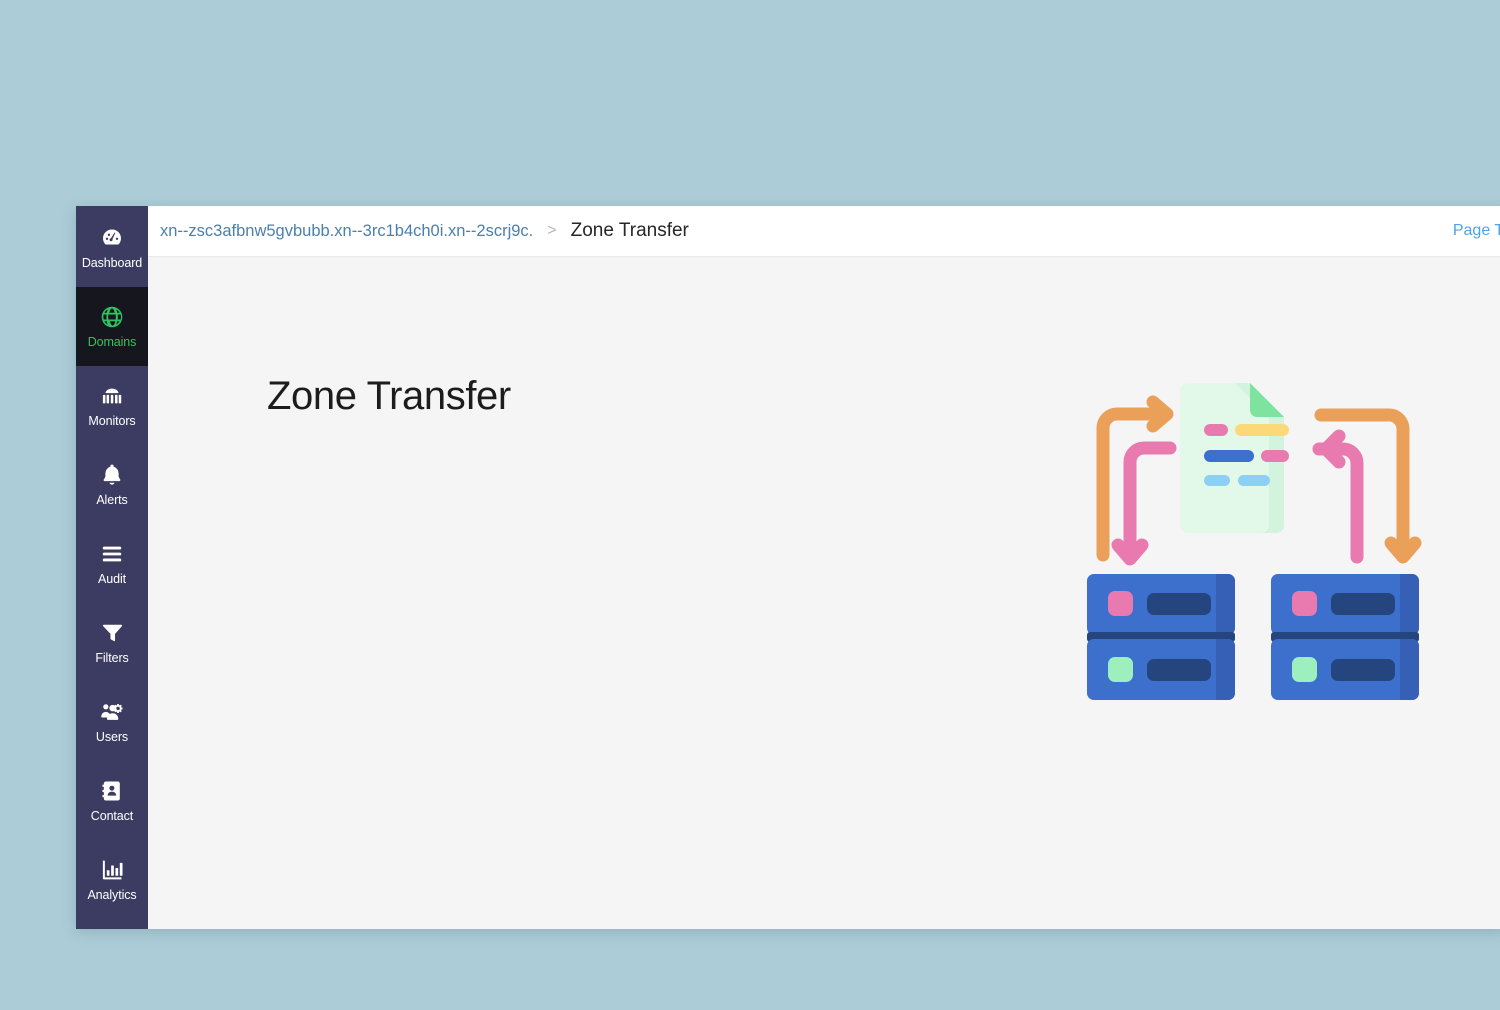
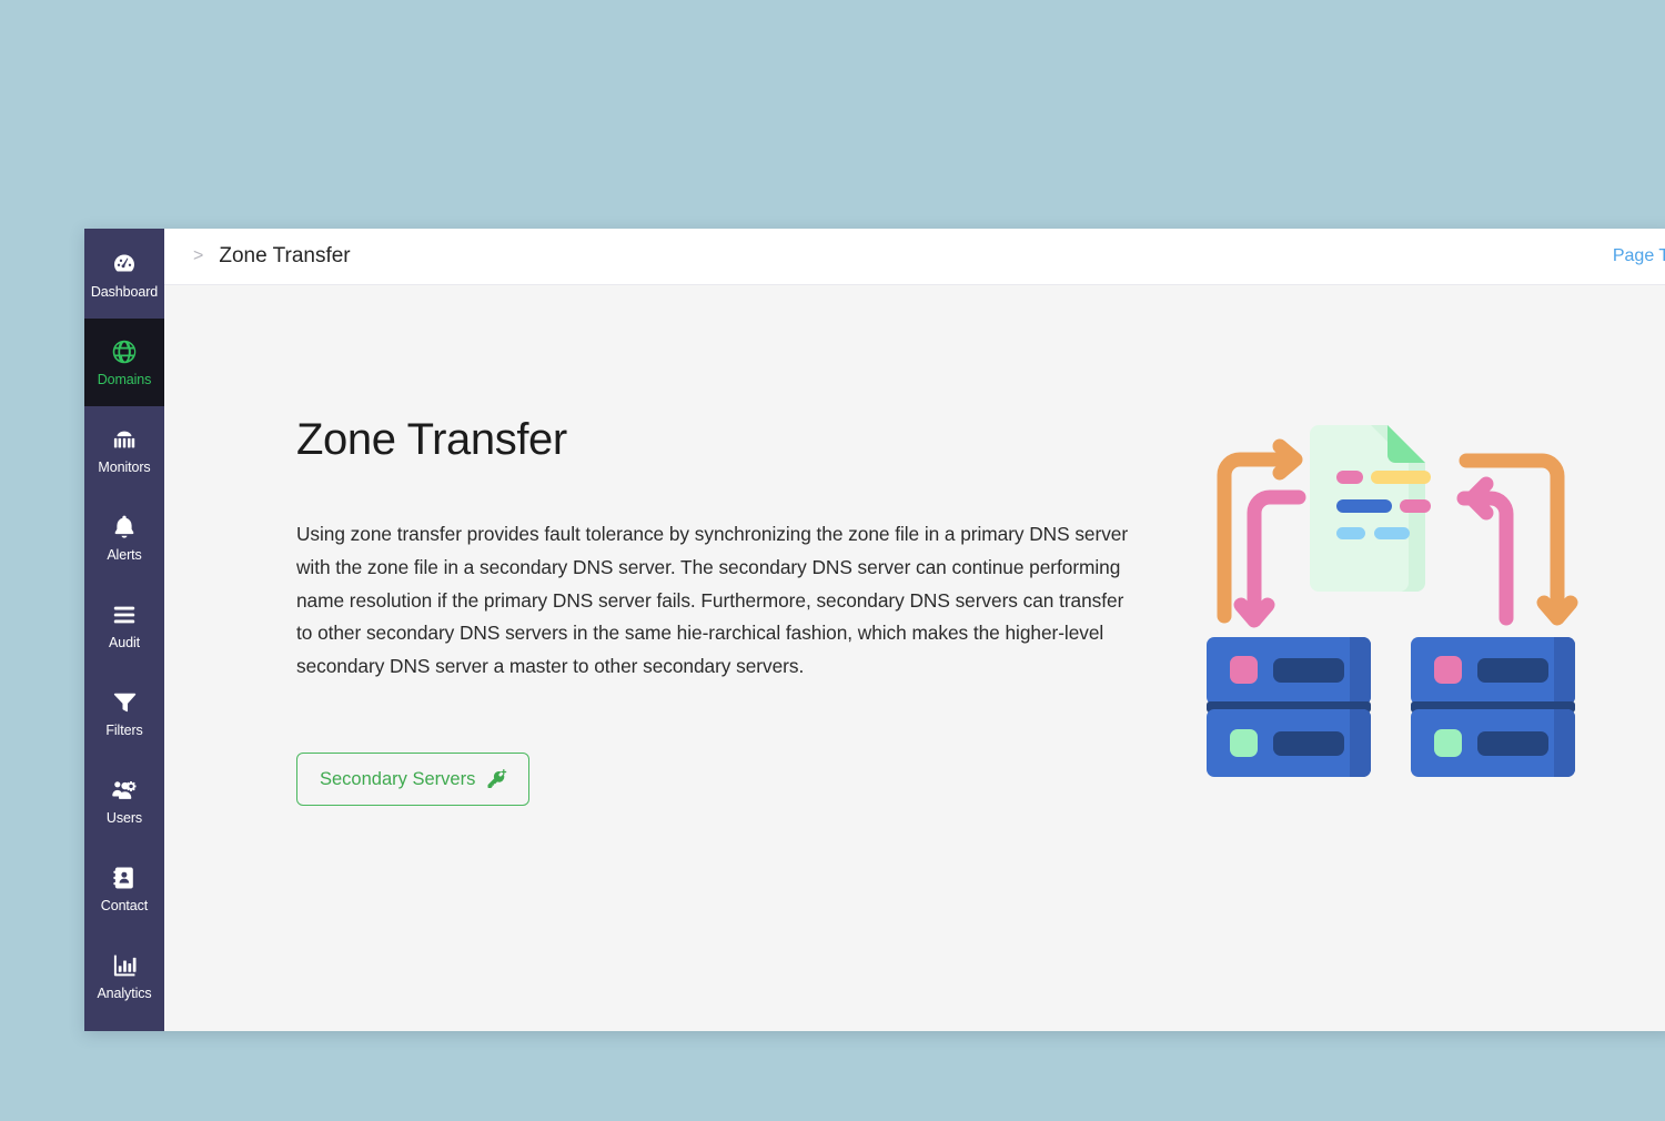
  Dashboard
  Domains
  Monitors
  Alerts
  Audit
  Filters
  Users
  Contact
  Analytics
- xn--zsc3afbnw5gvbubb.xn--3rc1b4ch0i.xn--2scrj9c.
  >
  Zone Transfer
  Page T
  Zone Transfer
+ Using zone transfer provides fault tolerance by synchronizing the zone file in a primary DNS server with the zone file in a secondary DNS server. The secondary DNS server can continue performing name resolution if the primary DNS server fails. Furthermore, secondary DNS servers can transfer to other secondary DNS servers in the same hie-rarchical fashion, which makes the higher-level secondary DNS server a master to other secondary servers.
+ Secondary Servers
